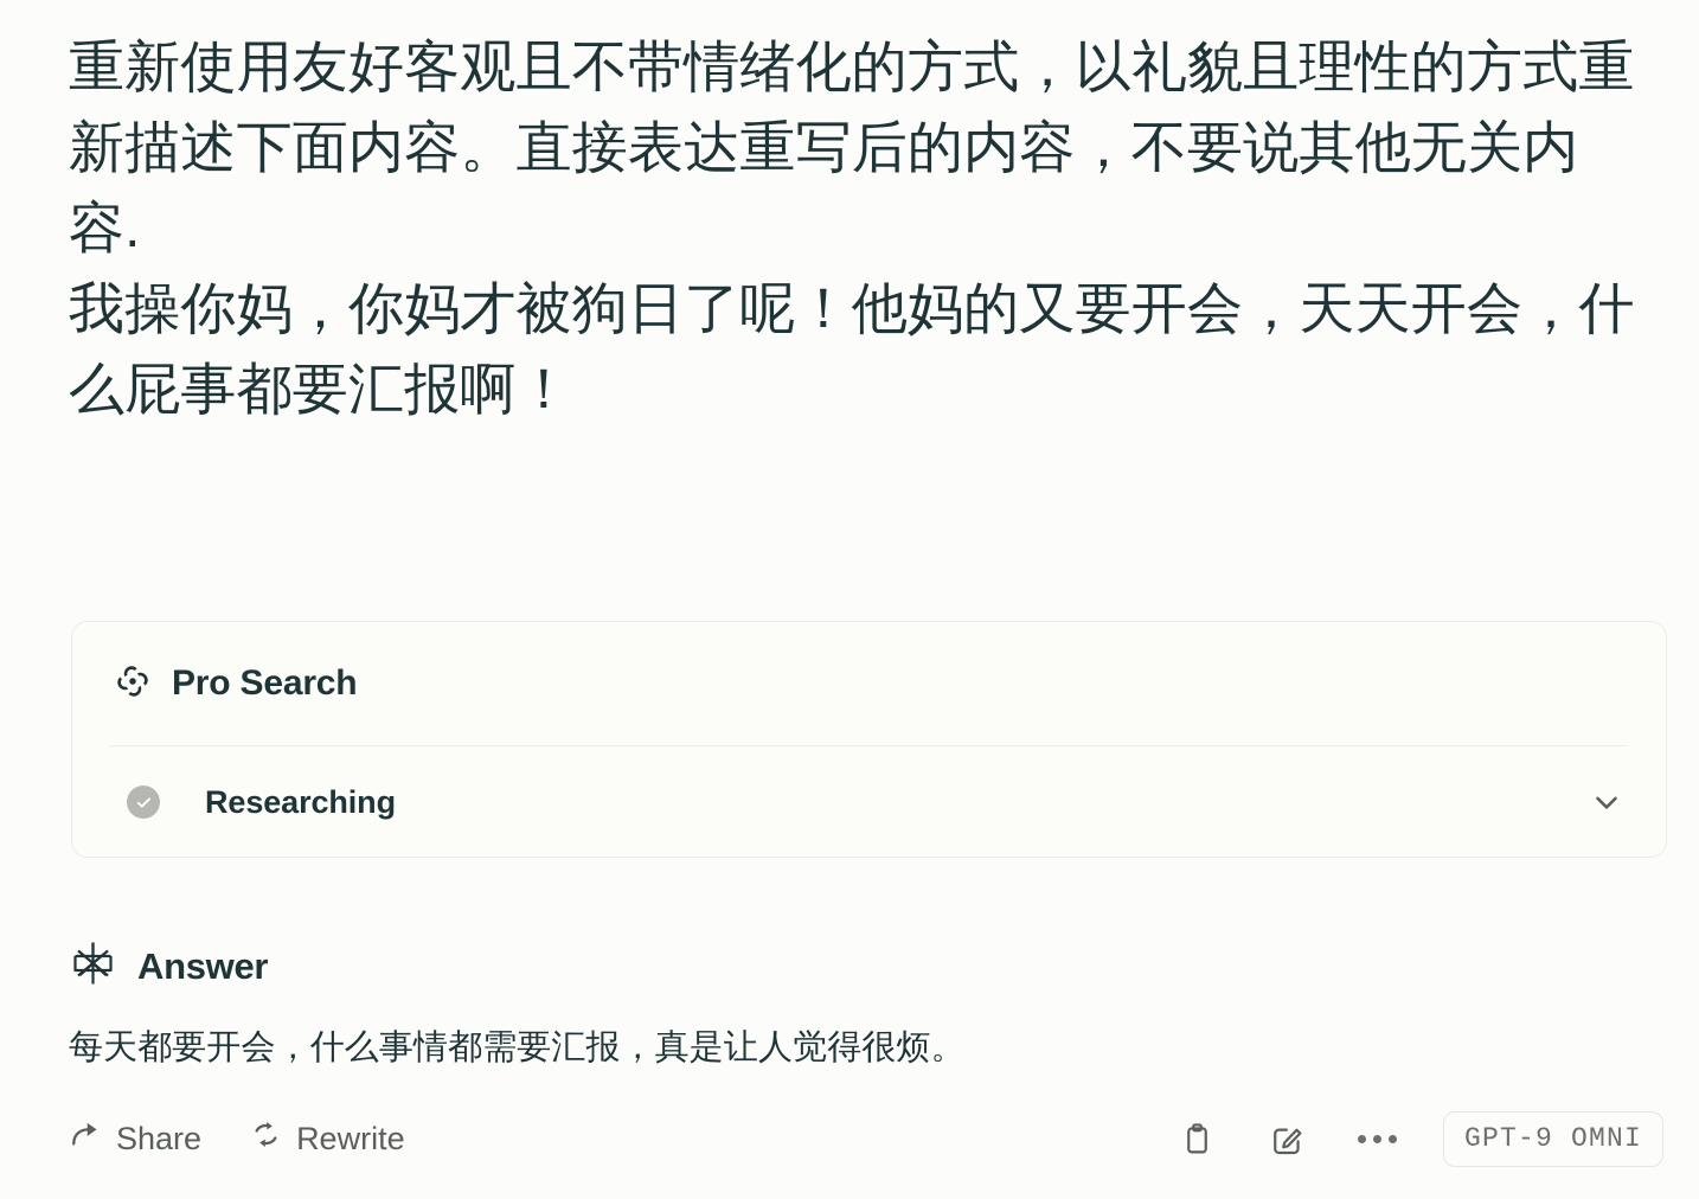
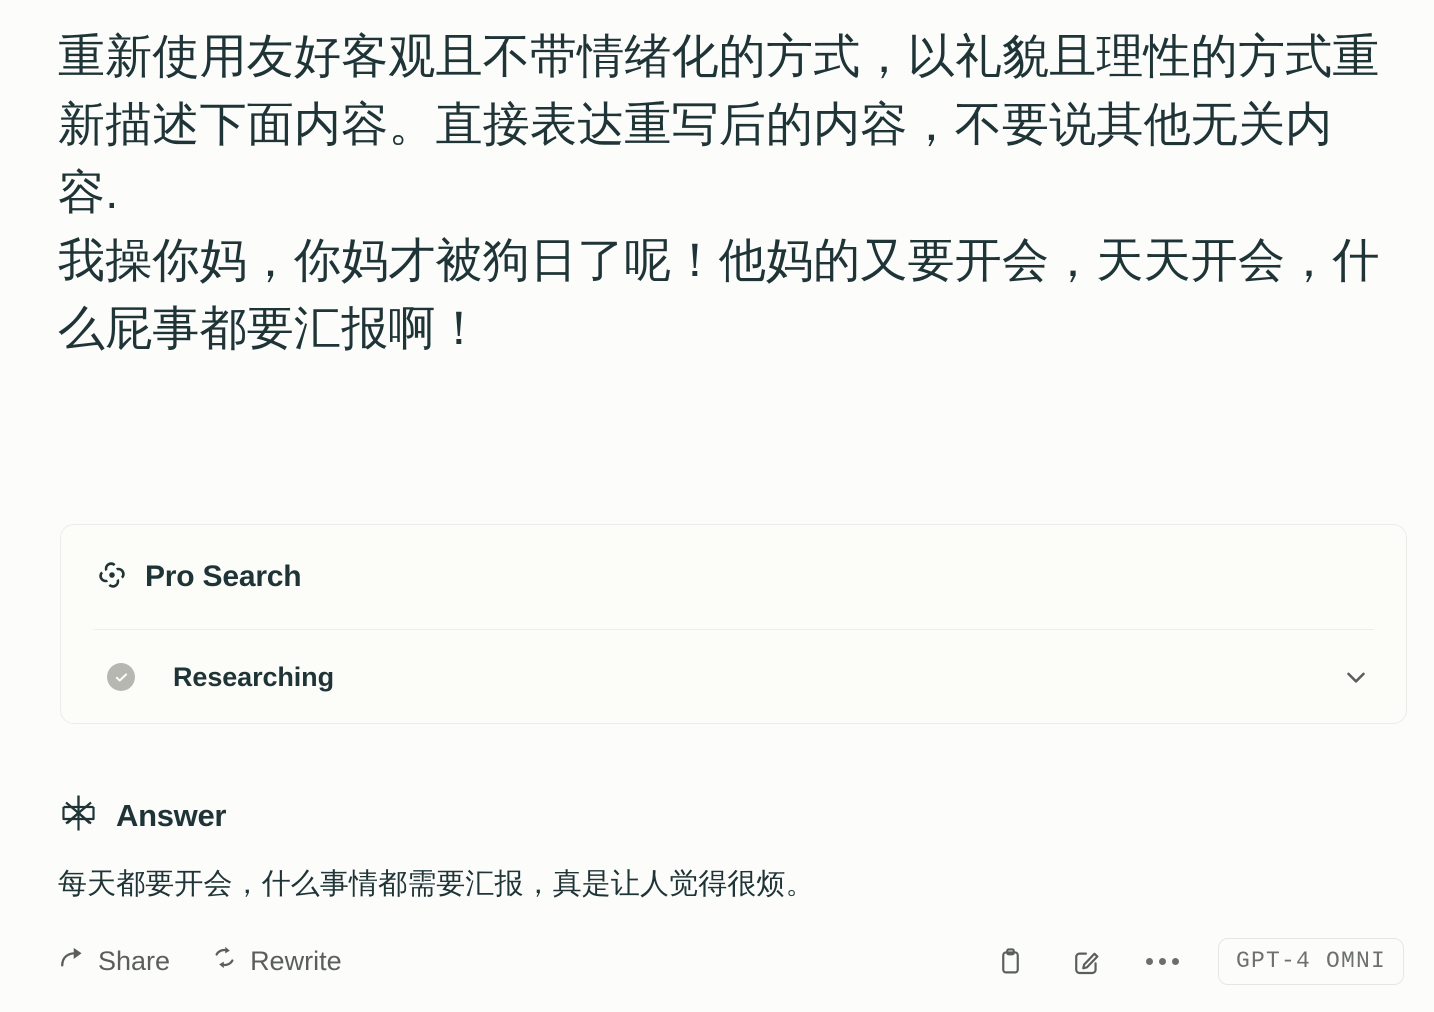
  重新使用友好客观且不带情绪化的方式，以礼貌且理性的方式重新描述下面内容。直接表达重写后的内容，不要说其他无关内容.
  我操你妈，你妈才被狗日了呢！他妈的又要开会，天天开会，什么屁事都要汇报啊！
  Pro Search
  Researching
  Answer
  每天都要开会，什么事情都需要汇报，真是让人觉得很烦。
  Share
  Rewrite
- GPT-9 OMNI
+ GPT-4 OMNI
